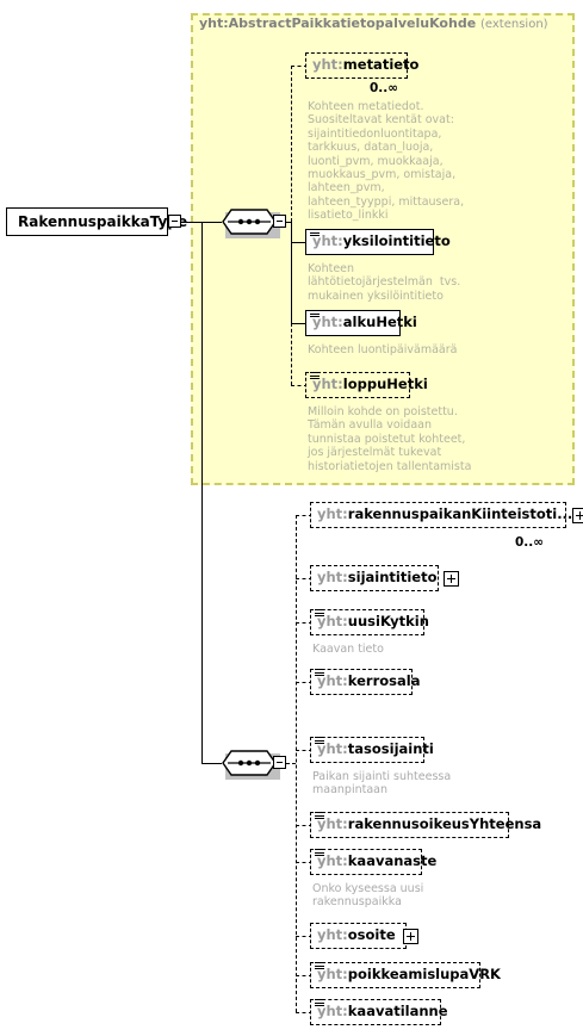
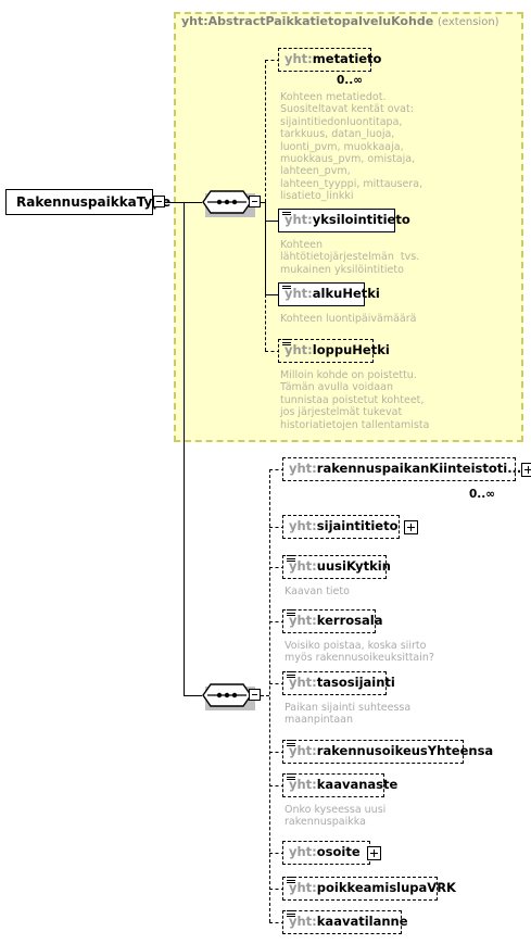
  yht:AbstractPaikkatietopalveluKohde (extension)
  RakennuspaikkaTye
  yht:metatieto
  0..∞
  Kohteen metatiedot.
  Suositeltavat kentät ovat:
  sijaintitiedonluontitapa,
  tarkkuus, datan_luoja,
  luonti_pvm, muokkaaja,
  muokkaus_pvm, omistaja,
  lahteen_pvm,
  lahteen_tyyppi, mittausera,
  lisatieto_linkki
  yht:yksilointitieto
  Kohteen
  lähtötietojärjestelmän tvs.
  mukainen yksilöintitieto
  yht:alkuHetki
  Kohteen luontipäivämäärä
  yht:loppuHetki
  Milloin kohde on poistettu.
  Tämän avulla voidaan
  tunnistaa poistetut kohteet,
  jos järjestelmät tukevat
  historiatietojen tallentamista
  yht:rakennuspaikanKiinteistoti...
  0..∞
  yht:sijaintitieto
  yht:uusiKytkin
  Kaavan tieto
  yht:kerrosala
+ Voisiko poistaa, koska siirto
+ myös rakennusoikeuksittain?
  yht:tasosijainti
  Paikan sijainti suhteessa
  maanpintaan
  yht:rakennusoikeusYhteensa
  yht:kaavanaste
  Onko kyseessa uusi
  rakennuspaikka
  yht:osoite
  yht:poikkeamislupaVRK
  yht:kaavatilanne
